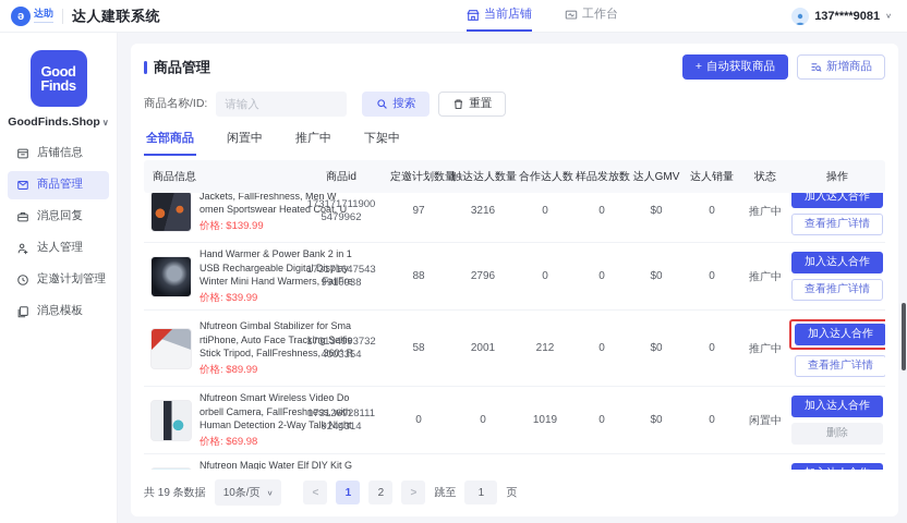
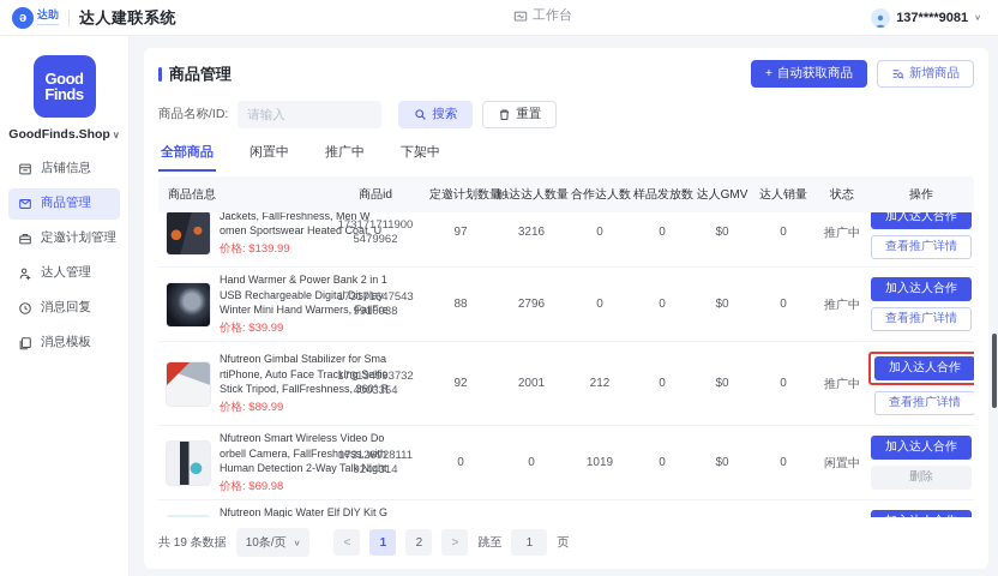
  ə
  达助
  达人建联系统
- 当前店铺
  工作台
  137****9081
  Good
  Finds
  GoodFinds.Shop ∨
  店铺信息
  商品管理
- 消息回复
+ 定邀计划管理
  达人管理
- 定邀计划管理
+ 消息回复
  消息模板
  商品管理
  +
  自动获取商品
  新增商品
  商品名称/ID:
  请输入
  搜索
  重置
  全部商品
  闲置中
  推广中
  下架中
  商品信息
  商品id
  定邀计划数量
  触达达人数量
  合作达人数
  样品发放数
  达人GMV
  达人销量
  状态
  操作
  Jackets, FallFreshnes
  价格: $139.99
  173171711900
  5479962
  97
  3216
  0
  0
  $0
  0
  推广中
  加入达人合作
  查看推广详情
  Hand Warmer & Power Bank 2 in 1
  价格: $39.99
  173171647543
  9910938
  88
  2796
  0
  0
  $0
  0
  推广中
  加入达人合作
  查看推广详情
  Nfutreon Gimbal Stabilizer for Sma
  价格: $89.99
  173134993732
  4003354
- 58
+ 92
  2001
  212
  0
  $0
  0
  推广中
  加入达人合作
  查看推广详情
  Nfutreon Smart Wireless Video Do
  价格: $69.98
  173126928111
  9244314
  0
  0
  1019
  0
  $0
  0
  闲置中
  加入达人合作
  删除
  Nfutreon Magic Water Elf DIY Kit G
  共 19 条数据
  10条/页
  <
  1
  2
  >
  跳至
  1
  页
